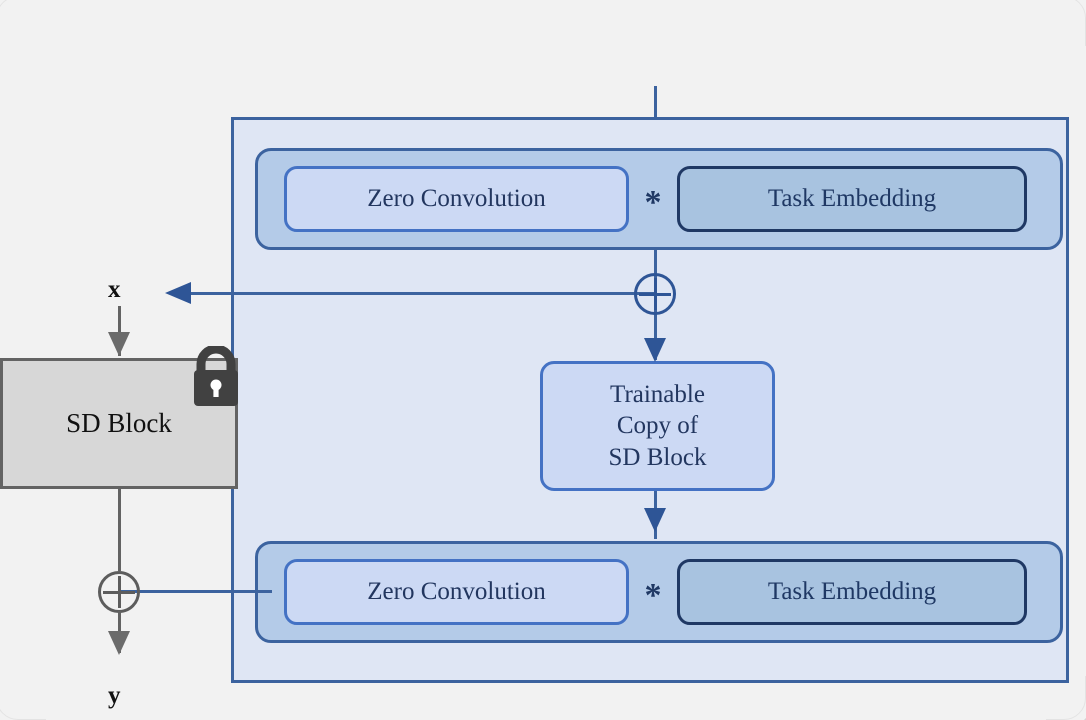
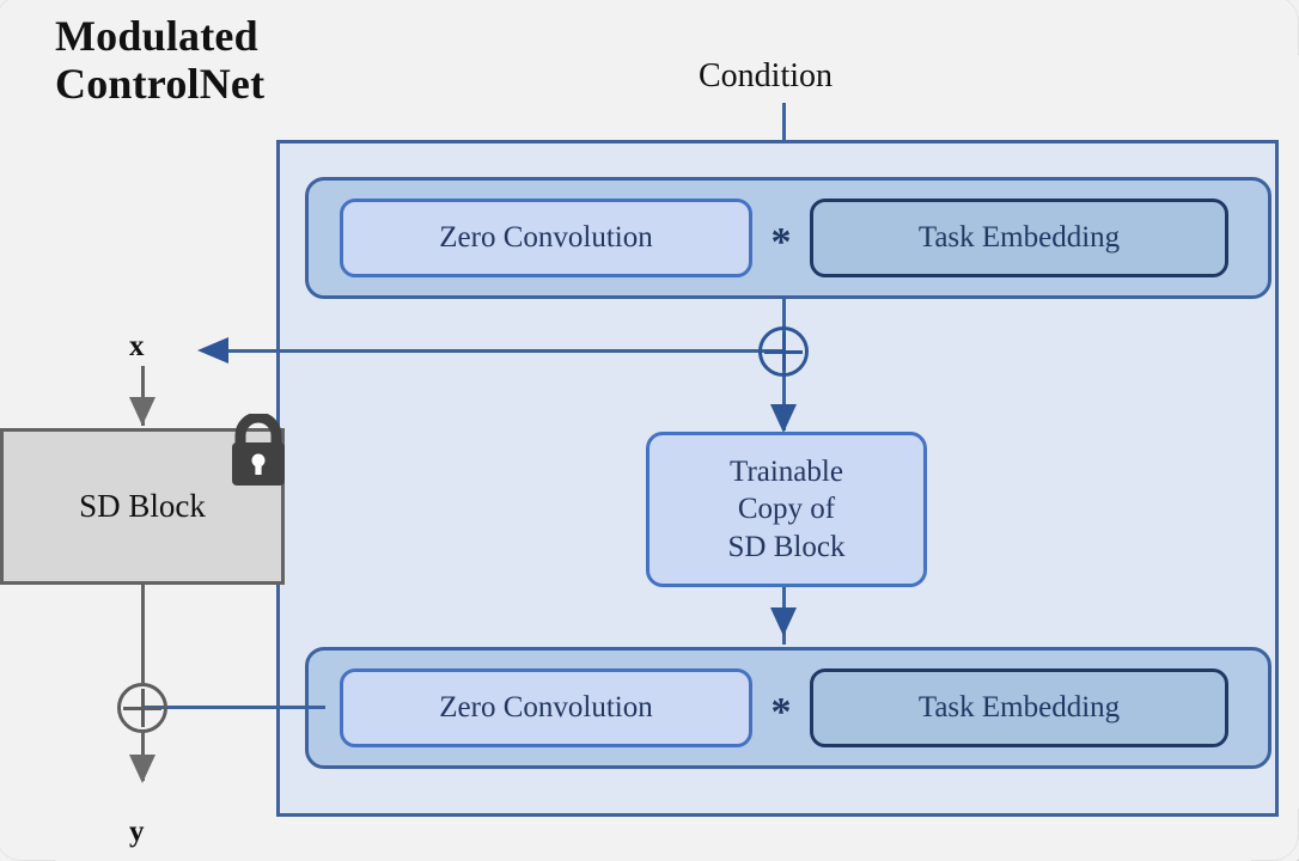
+ Modulated
+ ControlNet
+ Condition
  Zero Convolution
  *
  Task Embedding
  Zero Convolution
  *
  Task Embedding
  Trainable
  Copy of
  SD Block
  x
  SD Block
  y
